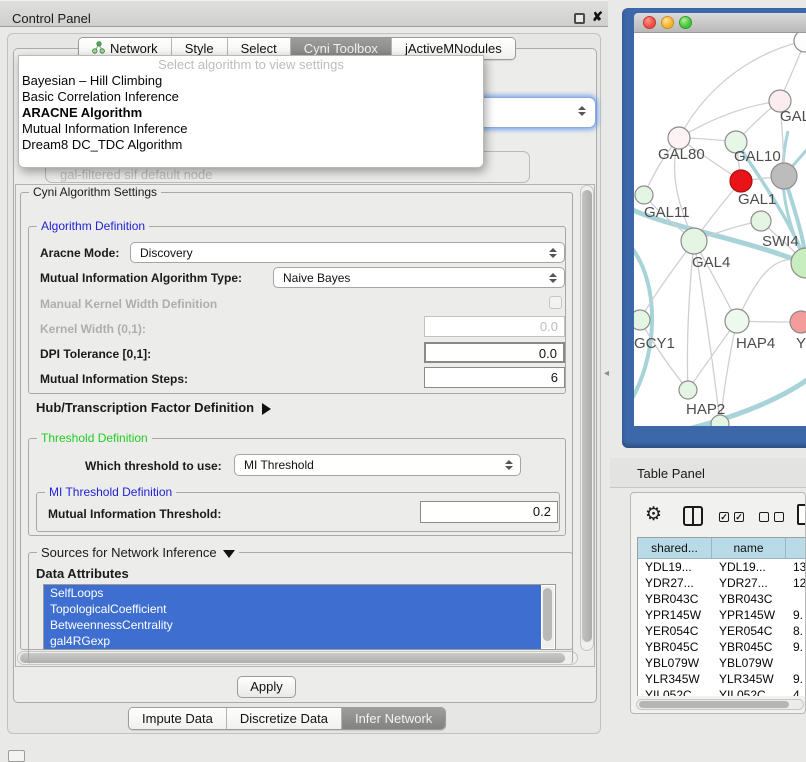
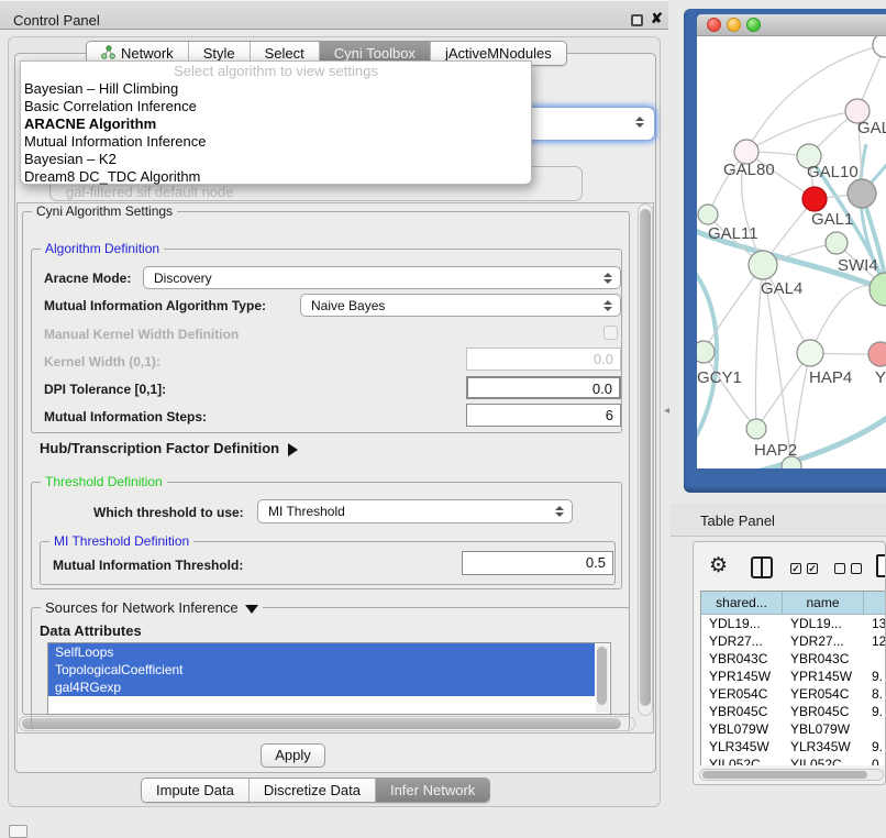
  Control Panel
  ✘
  Network
  Style
  Select
  Cyni Toolbox
  jActiveMNodules
  gal-filtered sif default node
  Select algorithm to view settings
  Bayesian – Hill Climbing
  Basic Correlation Inference
  ARACNE Algorithm
  Mutual Information Inference
+ Bayesian – K2
  Dream8 DC_TDC Algorithm
  Cyni Algorithm Settings
  Algorithm Definition
  Aracne Mode:
  Discovery
  Mutual Information Algorithm Type:
  Naive Bayes
  Manual Kernel Width Definition
  Kernel Width (0,1):
  0.0
  DPI Tolerance [0,1]:
  0.0
  Mutual Information Steps:
  6
  Hub/Transcription Factor Definition
  Threshold Definition
  Which threshold to use:
  MI Threshold
  MI Threshold Definition
  Mutual Information Threshold:
- 0.2
+ 0.5
  Sources for Network Inference
  Data Attributes
  SelfLoops
  TopologicalCoefficient
- BetweennessCentrality
  gal4RGexp
  Apply
  Impute Data
  Discretize Data
  Infer Network
  ◂
  GAL80
  GAL10
  GAL1
  GAL11
  SWI4
  GAL4
  GCY1
  HAP4
  Y
  HAP2
  Table Panel
  ⚙
  ✓
  ✓
  shared...
  name
  YDL19...
  YDL19...
  13
  YDR27...
  YDR27...
  12
  YBR043C
  YBR043C
  YPR145W
  YPR145W
  9.
  YER054C
  YER054C
  8.
  YBR045C
  YBR045C
  9.
  YBL079W
  YBL079W
  YLR345W
  YLR345W
  9.
  YIL052C
  YIL052C
- 4.
+ 0.
